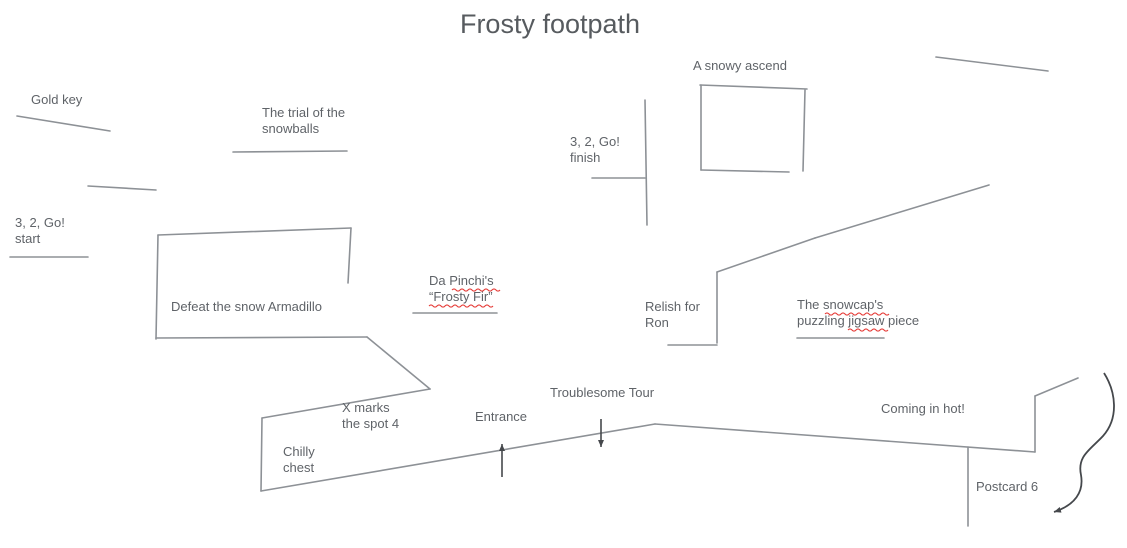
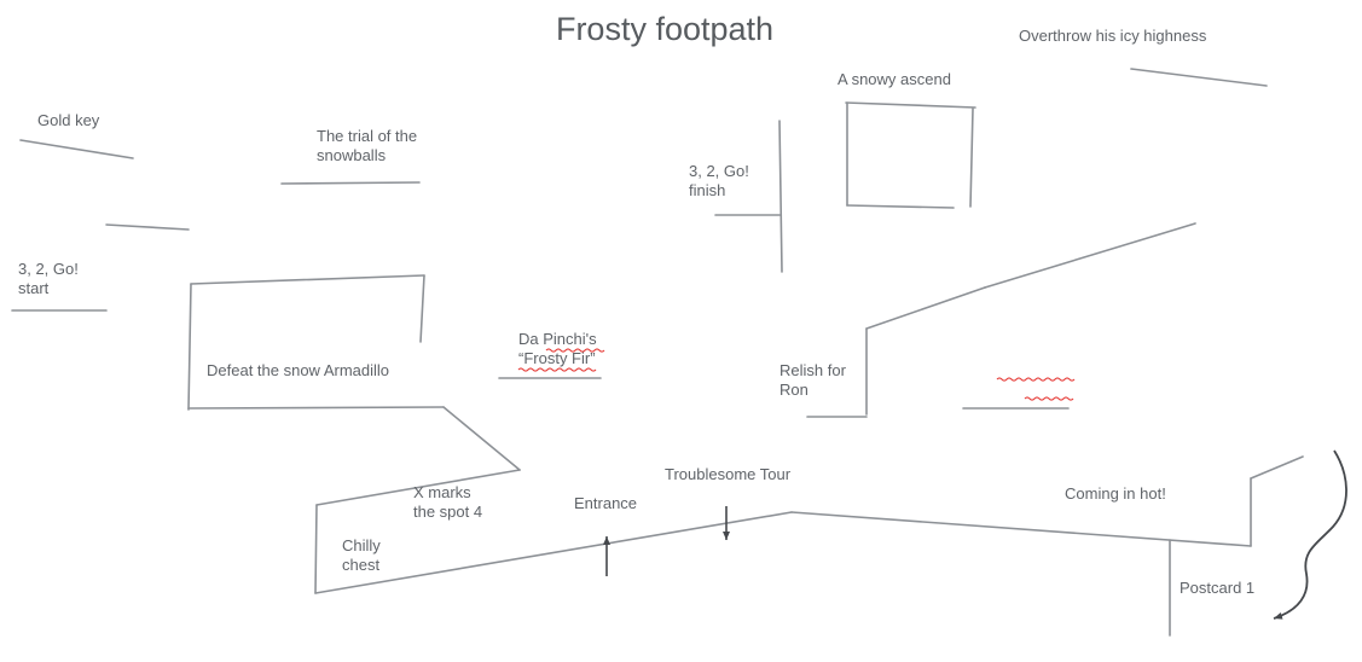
  Frosty footpath
+ Overthrow his icy highness
  A snowy ascend
  Gold key
  The trial of the
  snowballs
  3, 2, Go!
  finish
  3, 2, Go!
  start
  Defeat the snow Armadillo
  Da Pinchi's
  “Frosty Fir”
  Relish for
  Ron
- The snowcap's
- puzzling jigsaw piece
  X marks
  the spot 4
  Entrance
  Troublesome Tour
  Chilly
  chest
  Coming in hot!
- Postcard 6
+ Postcard 1
